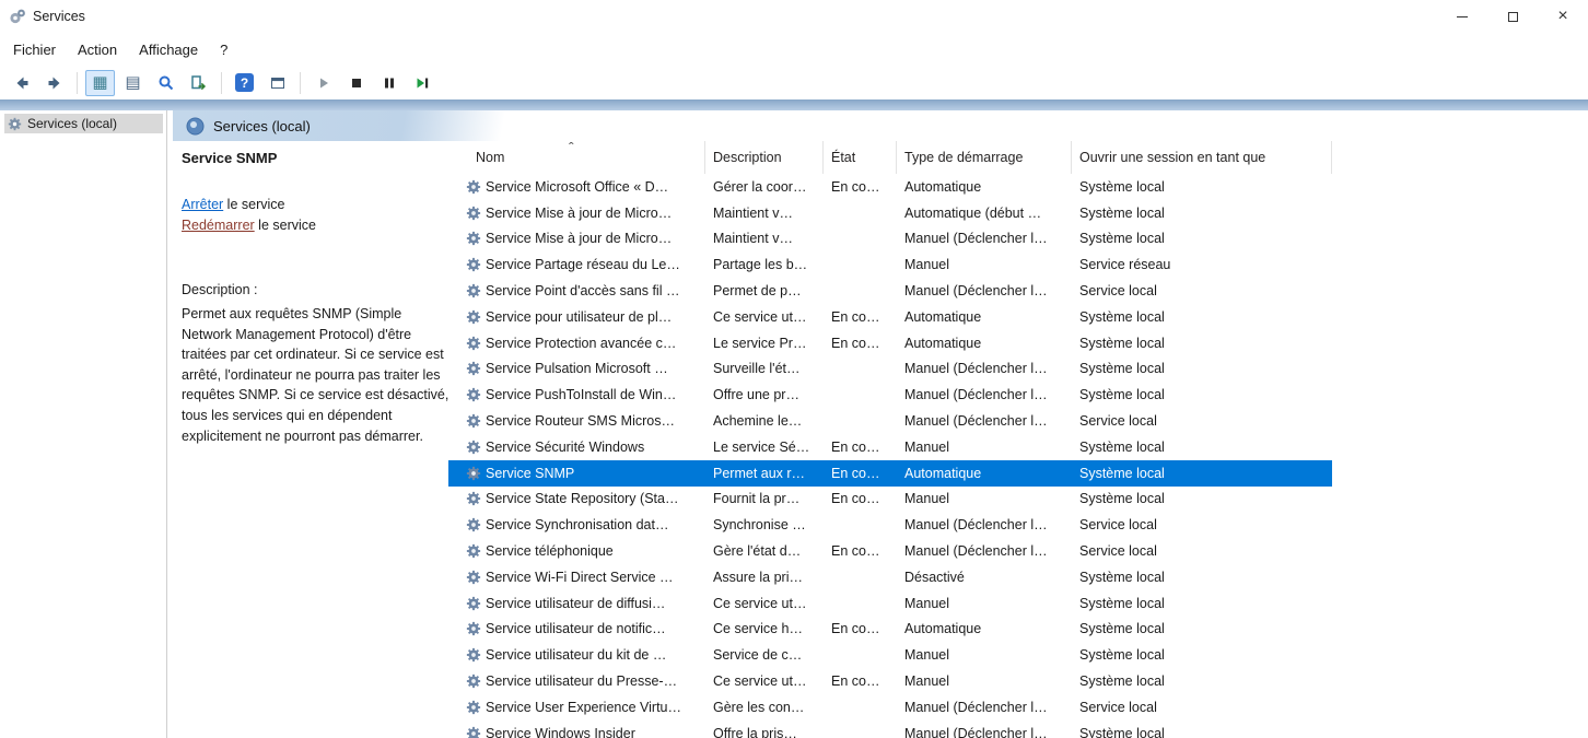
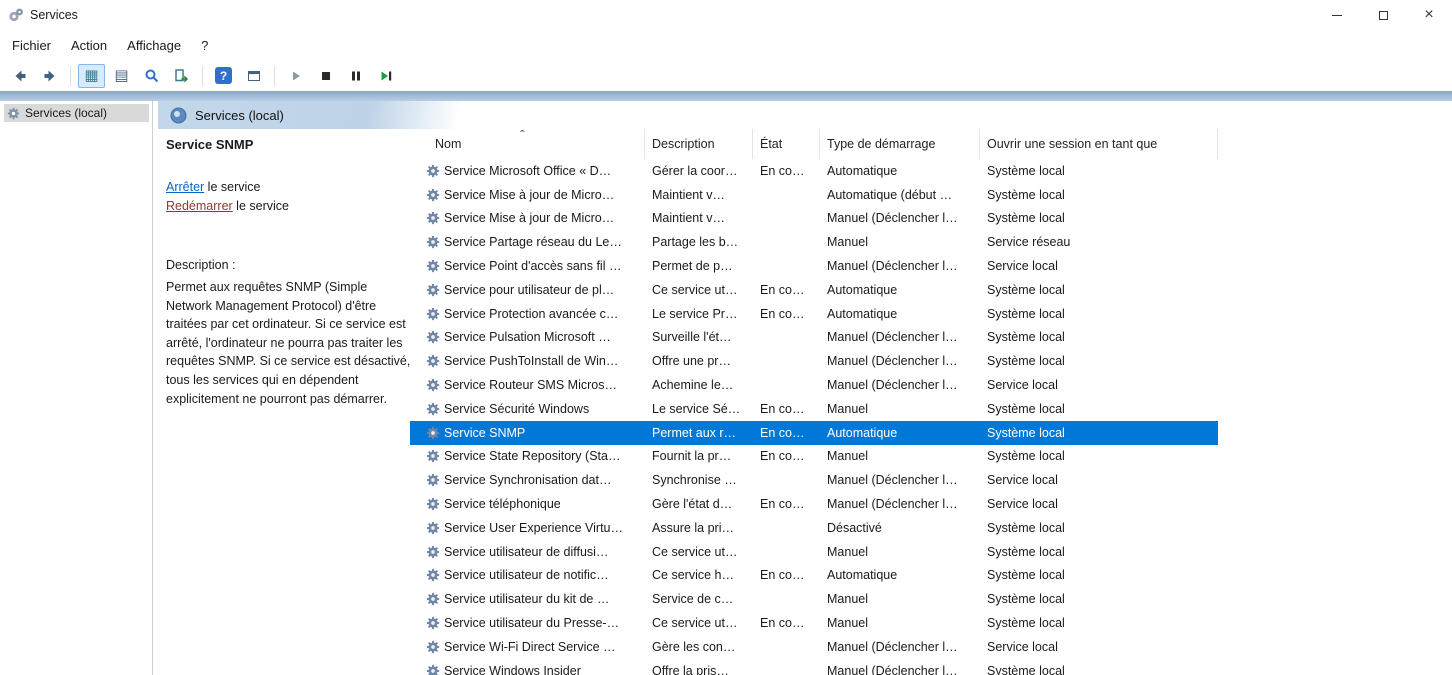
  Services
  ×
  Fichier
  Action
  Affichage
  ?
  ▦
  ▤
  ?
  Services (local)
  Services (local)
  Service SNMP
  Arrêter le service
  Redémarrer le service
  Description :
  Permet aux requêtes SNMP (Simple Network Management Protocol) d'être traitées par cet ordinateur. Si ce service est arrêté, l'ordinateur ne pourra pas traiter les requêtes SNMP. Si ce service est désactivé, tous les services qui en dépendent explicitement ne pourront pas démarrer.
  ˆ
  Nom
  Description
  État
  Type de démarrage
  Ouvrir une session en tant que
  Service Microsoft Office « D…
  Gérer la coor…
  En co…
  Automatique
  Système local
  Service Mise à jour de Micro…
  Maintient v…
  Automatique (début …
  Système local
  Service Mise à jour de Micro…
  Maintient v…
  Manuel (Déclencher l…
  Système local
  Service Partage réseau du Le…
  Partage les b…
  Manuel
  Service réseau
  Service Point d'accès sans fil …
  Permet de p…
  Manuel (Déclencher l…
  Service local
  Service pour utilisateur de pl…
  Ce service ut…
  En co…
  Automatique
  Système local
  Service Protection avancée c…
  Le service Pr…
  En co…
  Automatique
  Système local
  Service Pulsation Microsoft …
  Surveille l'ét…
  Manuel (Déclencher l…
  Système local
  Service PushToInstall de Win…
  Offre une pr…
  Manuel (Déclencher l…
  Système local
  Service Routeur SMS Micros…
  Achemine le…
  Manuel (Déclencher l…
  Service local
  Service Sécurité Windows
  Le service Sé…
  En co…
  Manuel
  Système local
  Service SNMP
  Permet aux r…
  En co…
  Automatique
  Système local
  Service State Repository (Sta…
  Fournit la pr…
  En co…
  Manuel
  Système local
  Service Synchronisation dat…
  Synchronise …
  Manuel (Déclencher l…
  Service local
  Service téléphonique
  Gère l'état d…
  En co…
  Manuel (Déclencher l…
  Service local
- Service Wi-Fi Direct Service …
+ Service User Experience Virtu…
  Assure la pri…
  Désactivé
  Système local
  Service utilisateur de diffusi…
  Ce service ut…
  Manuel
  Système local
  Service utilisateur de notific…
  Ce service h…
  En co…
  Automatique
  Système local
  Service utilisateur du kit de …
  Service de c…
  Manuel
  Système local
  Service utilisateur du Presse-…
  Ce service ut…
  En co…
  Manuel
  Système local
- Service User Experience Virtu…
+ Service Wi-Fi Direct Service …
  Gère les con…
  Manuel (Déclencher l…
  Service local
  Service Windows Insider
  Offre la pris…
  Manuel (Déclencher l…
  Système local
